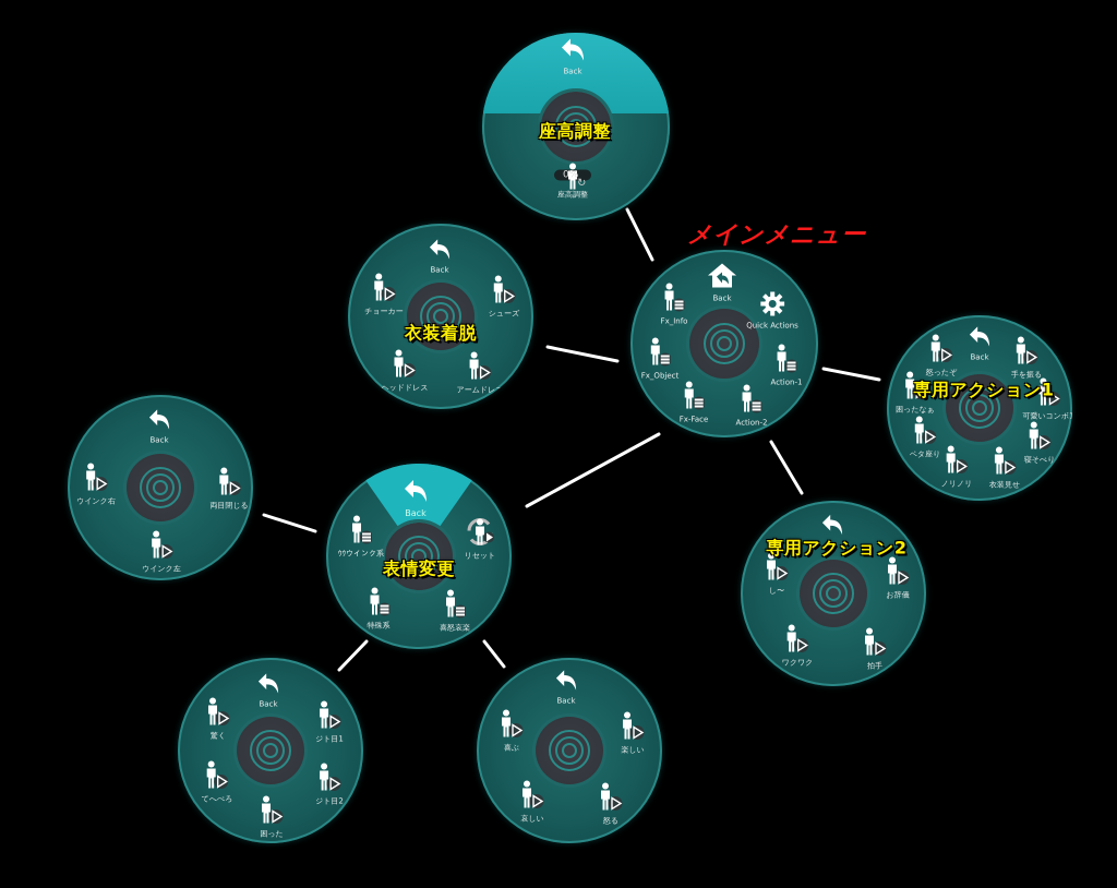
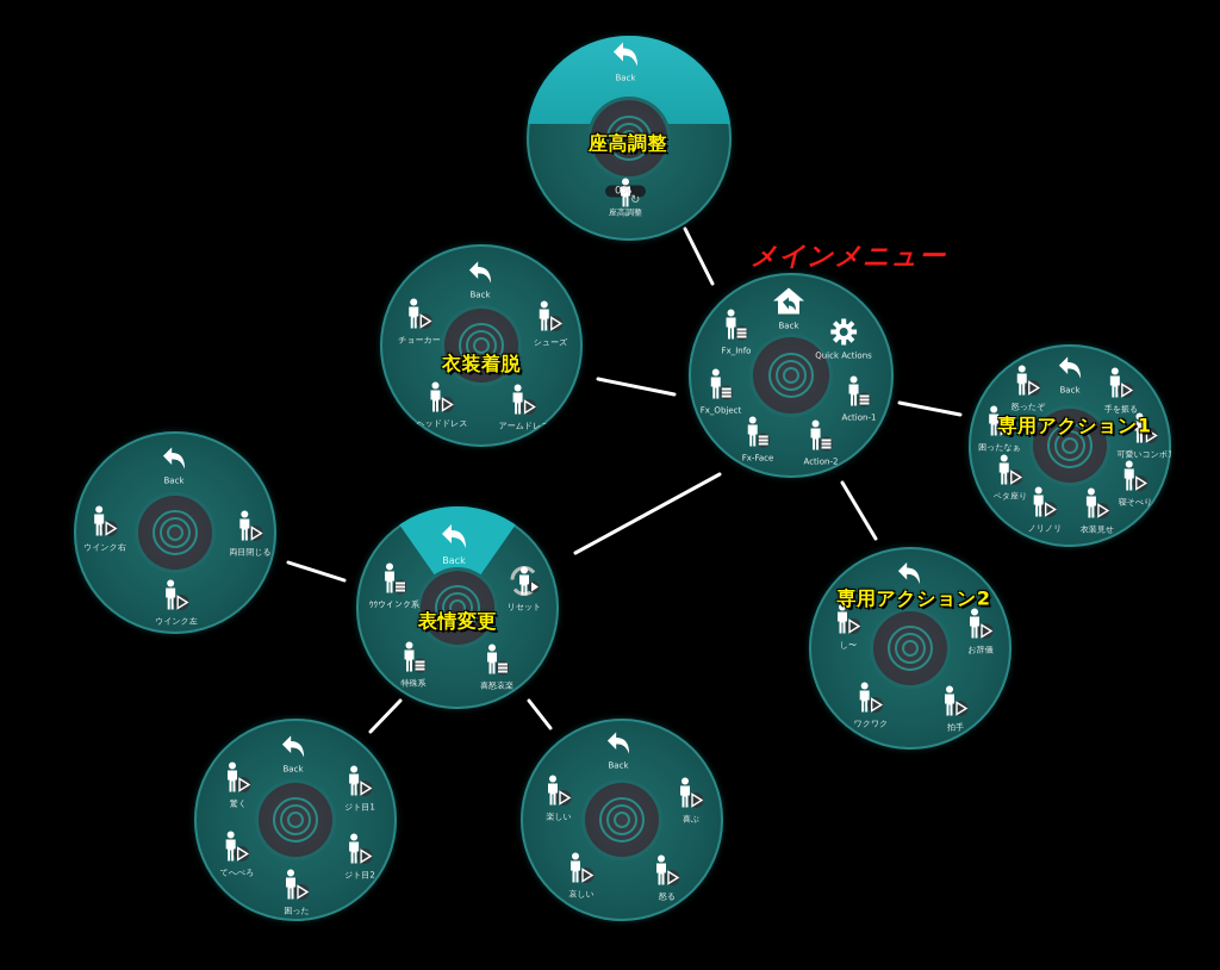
  メインメニュー
  Back
  0%
  ↻
  座高調整
  座高調整
  Back
  Quick Actions
  Action-1
  Action-2
  Fx-Face
  Fx_Object
  Fx_Info
  Back
  シューズ
  アームドレス
  ヘッドドレス
  チョーカー
  衣装着脱
  Back
  手を振る
  可愛いコンボ1
  寝そべり
  衣装見せ
  ノリノリ
  ペタ座り
  困ったなぁ
  怒ったぞ
  専用アクション1
  お辞儀
  拍手
  ワクワク
  し〜
  専用アクション2
  Back
  リセット
  喜怒哀楽
  特殊系
  ｳｳウインク系
  表情変更
  Back
  両目閉じる
  ウインク左
  ウインク右
  Back
  ジト目1
  ジト目2
  困った
  てへぺろ
  驚く
  Back
- 楽しい
+ 喜ぶ
  怒る
  哀しい
- 喜ぶ
+ 楽しい
